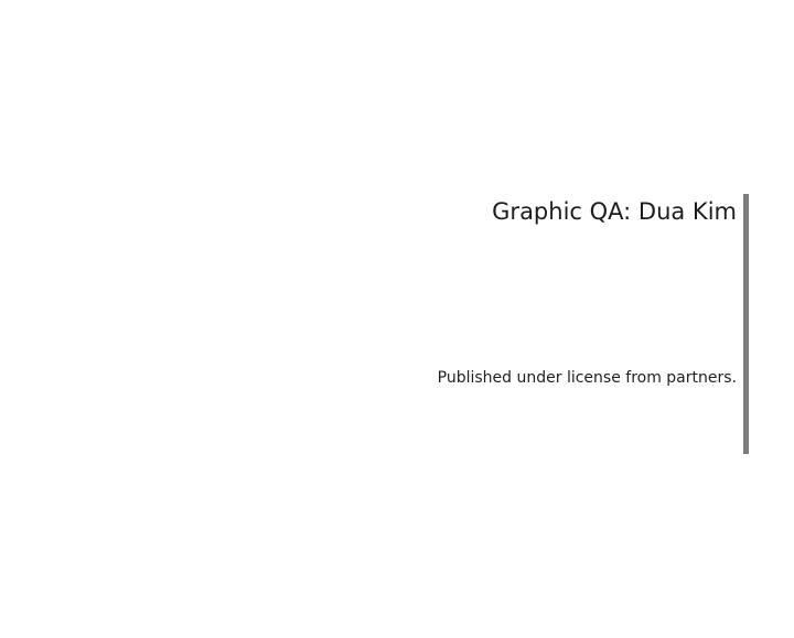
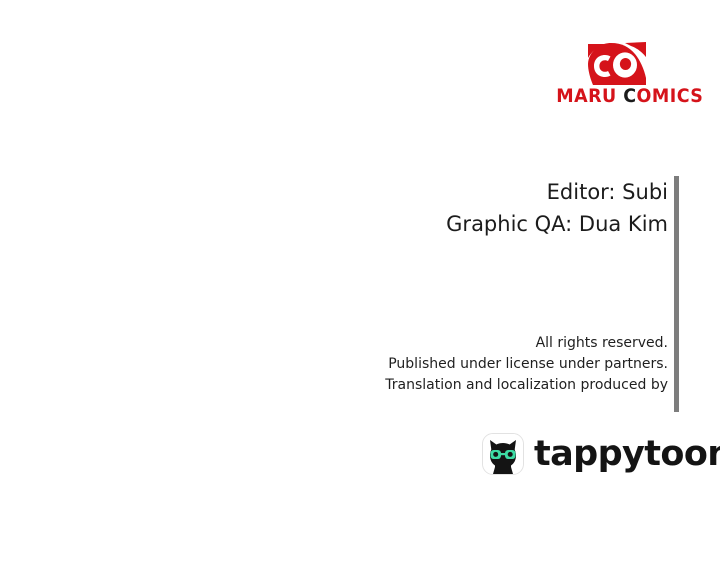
+ MARU COMICS
+ Editor: Subi
  Graphic QA: Dua Kim
+ All rights reserved.
- Published under license from partners.
+ Published under license under partners.
+ Translation and localization produced by
+ tappytoon
